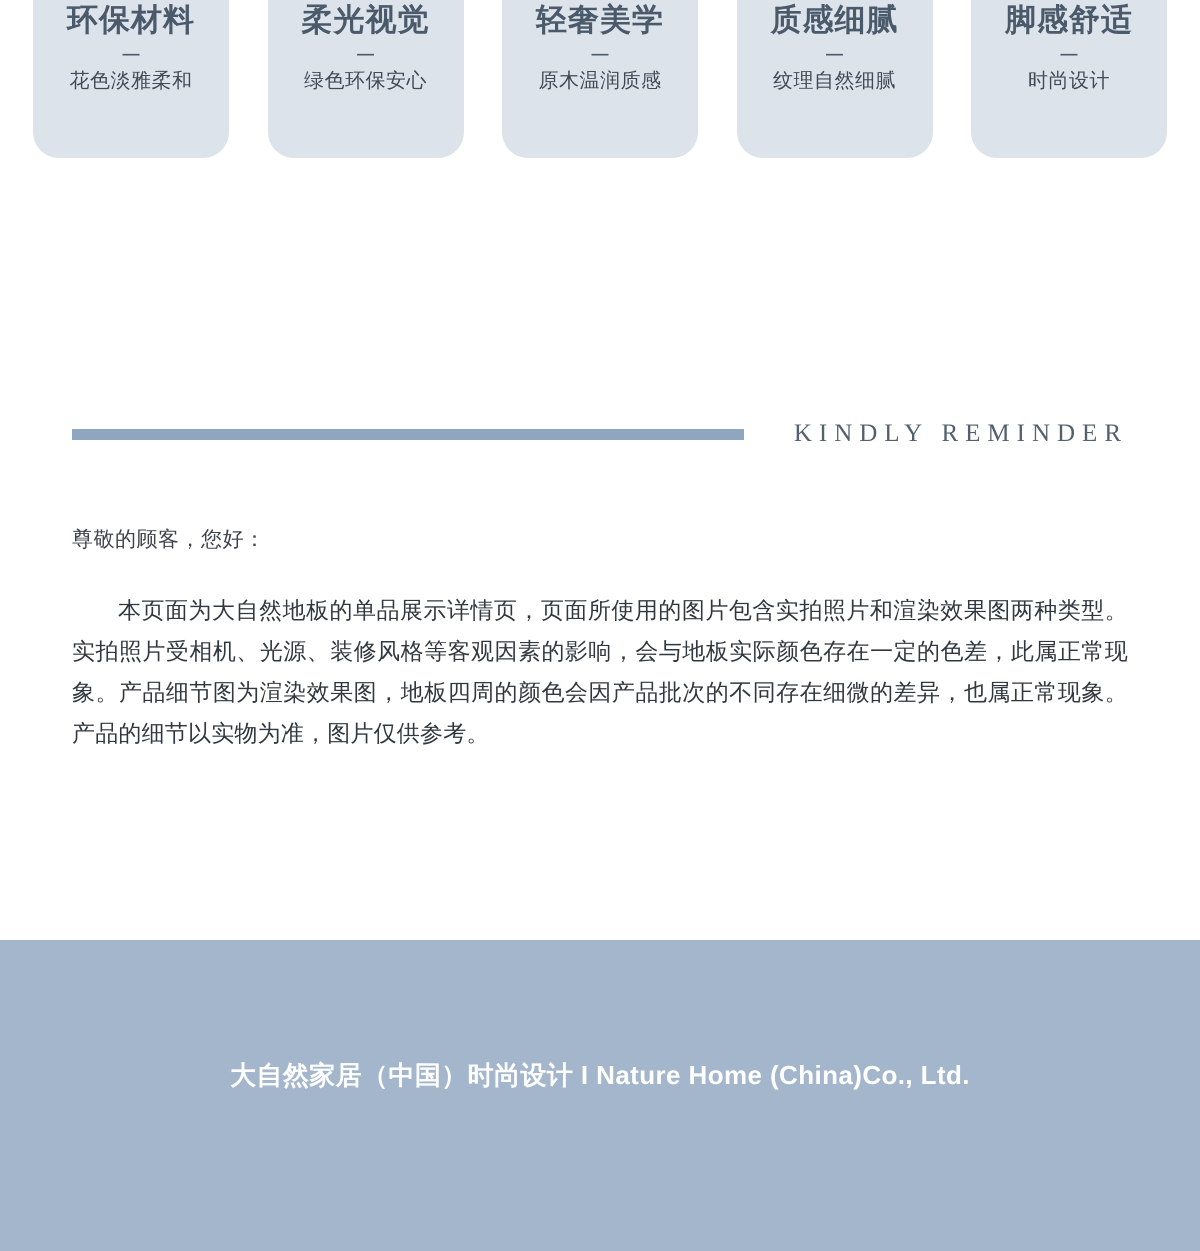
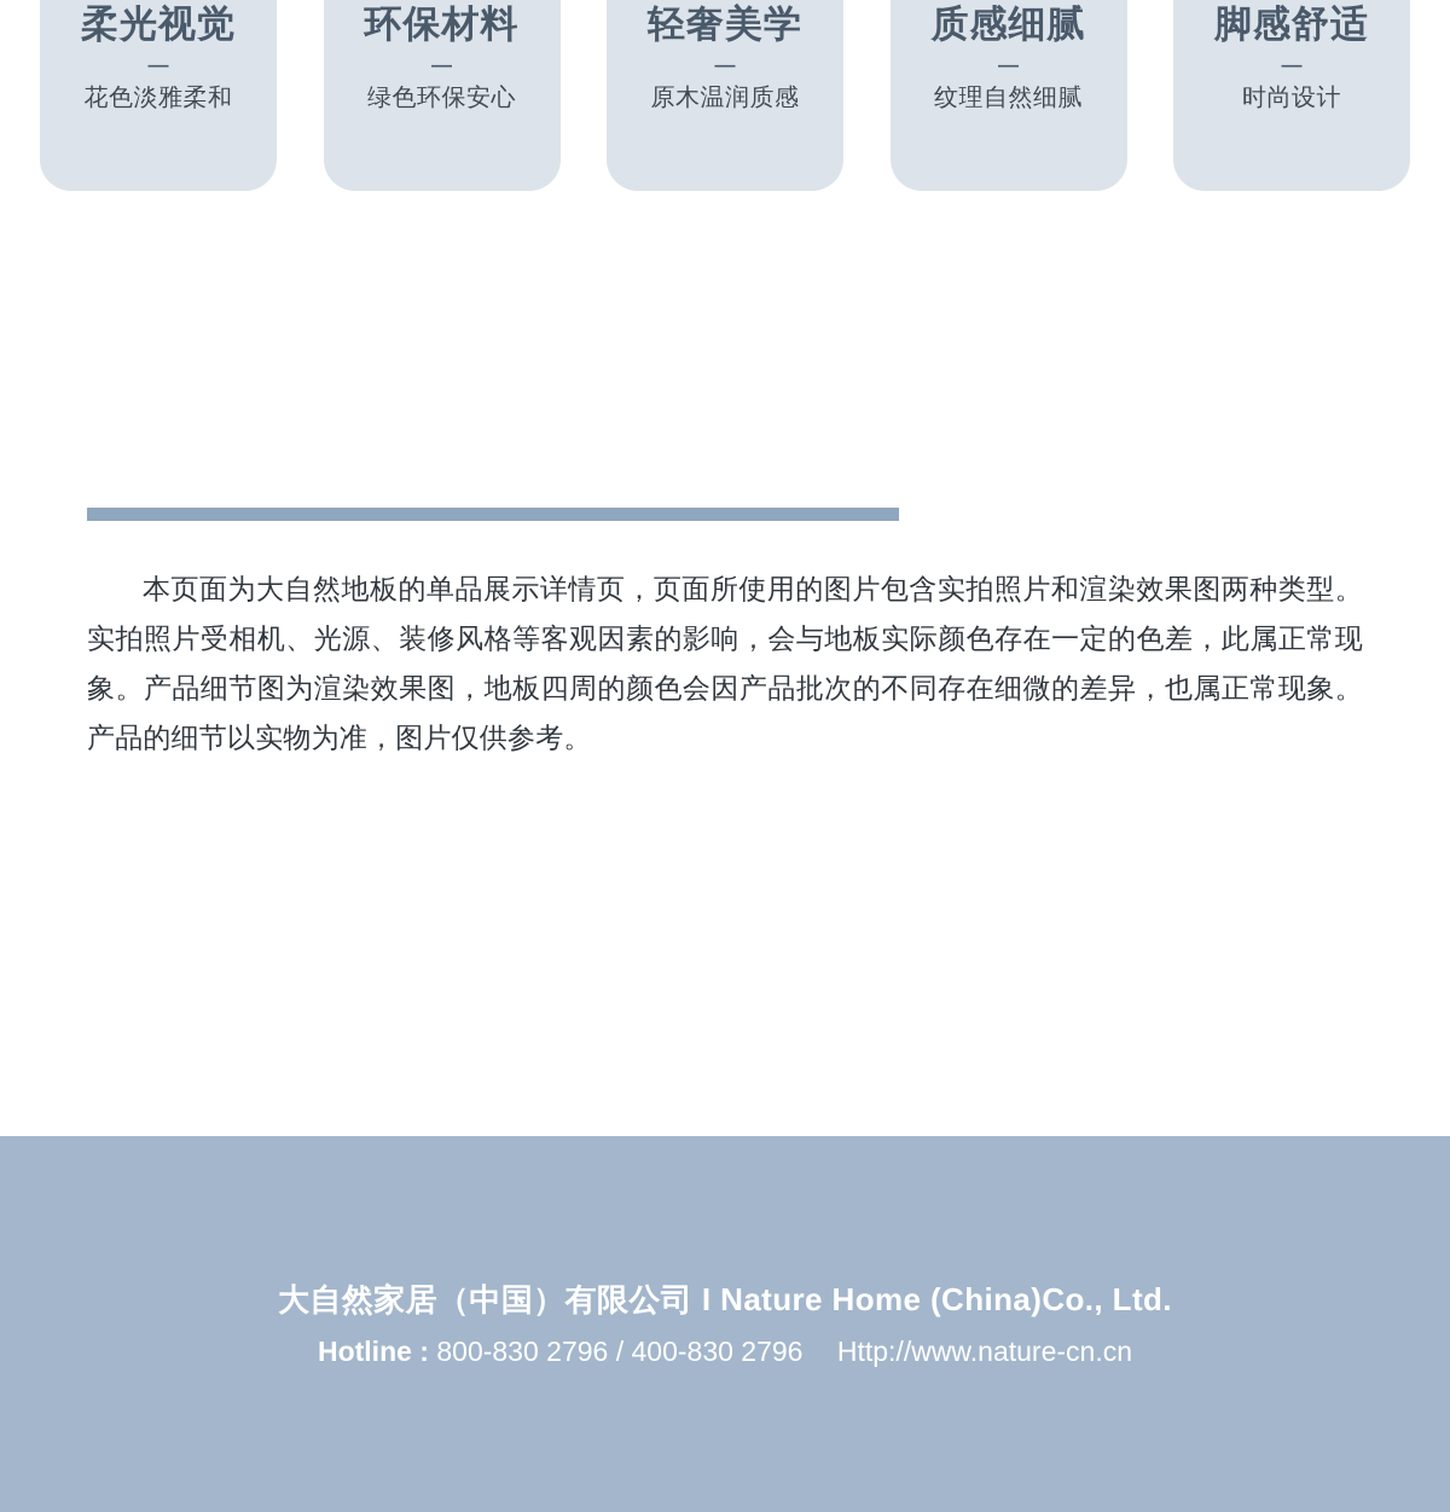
- 环保材料
+ 柔光视觉
  —
  花色淡雅柔和
- 柔光视觉
+ 环保材料
  —
  绿色环保安心
  轻奢美学
  —
  原木温润质感
  质感细腻
  —
  纹理自然细腻
  脚感舒适
  —
  时尚设计
- KINDLY REMINDER
- 尊敬的顾客，您好：
  本页面为大自然地板的单品展示详情页，页面所使用的图片包含实拍照片和渲染效果图两种类型。实拍照片受相机、光源、装修风格等客观因素的影响，会与地板实际颜色存在一定的色差，此属正常现象。产品细节图为渲染效果图，地板四周的颜色会因产品批次的不同存在细微的差异，也属正常现象。产品的细节以实物为准，图片仅供参考。
- 大自然家居（中国）时尚设计 I Nature Home (China)Co., Ltd.
+ 大自然家居（中国）有限公司 I Nature Home (China)Co., Ltd.
+ Hotline : 800-830 2796 / 400-830 2796 Http://www.nature-cn.cn
